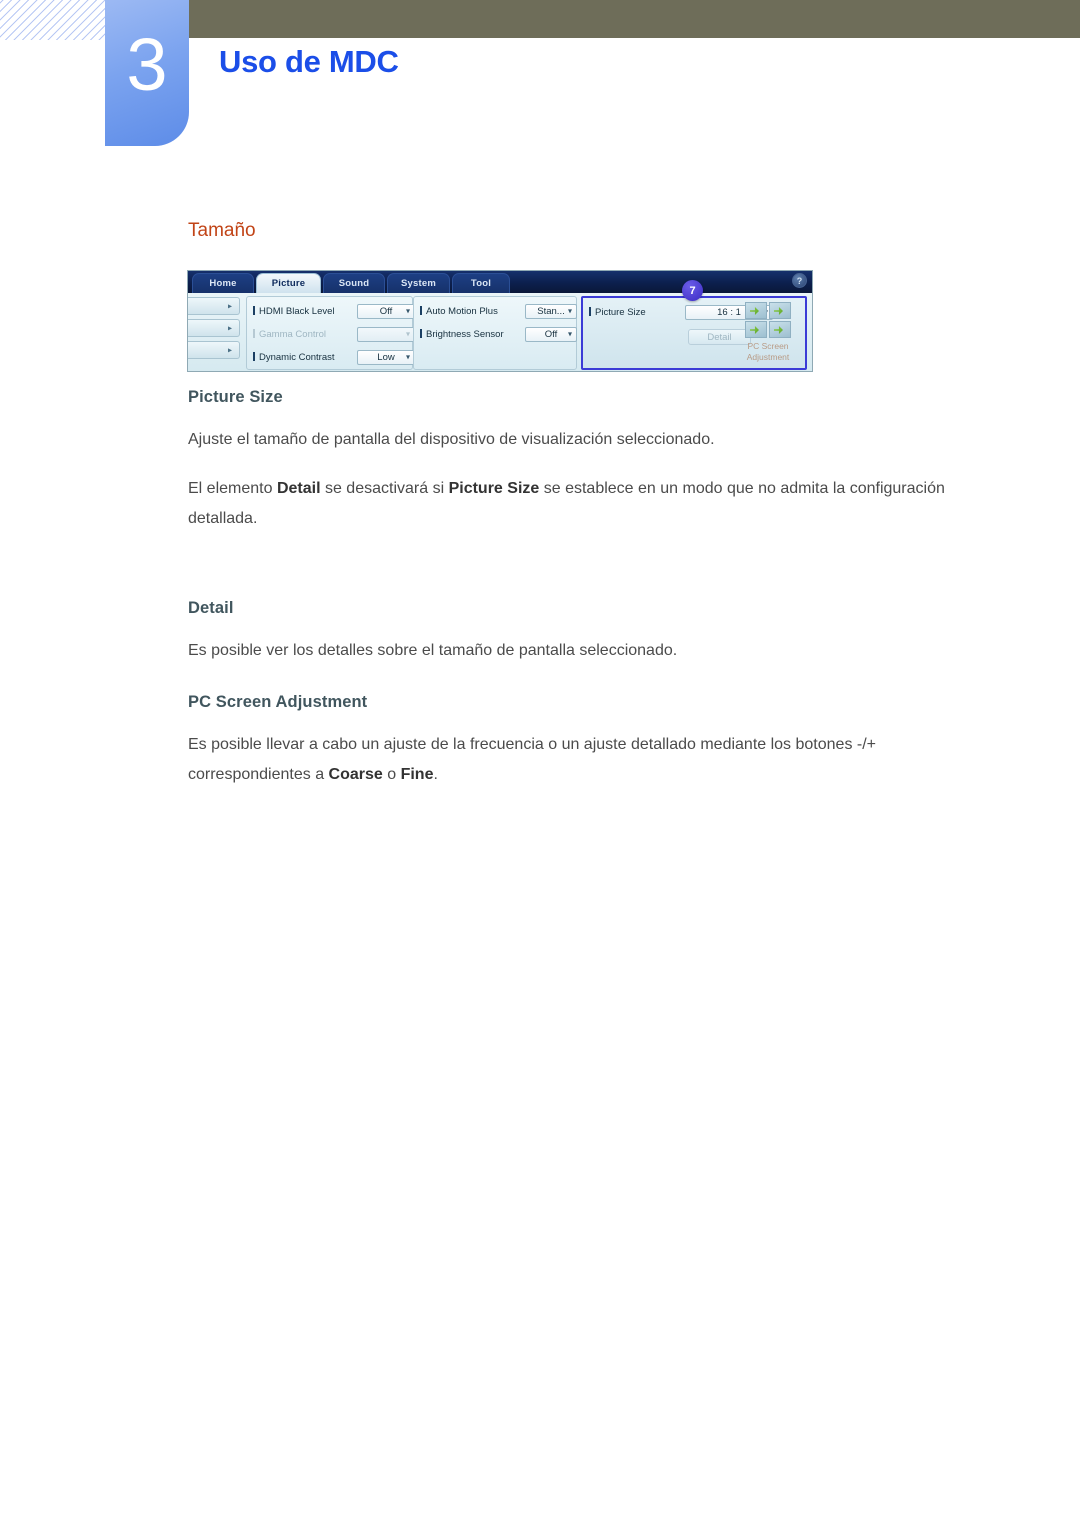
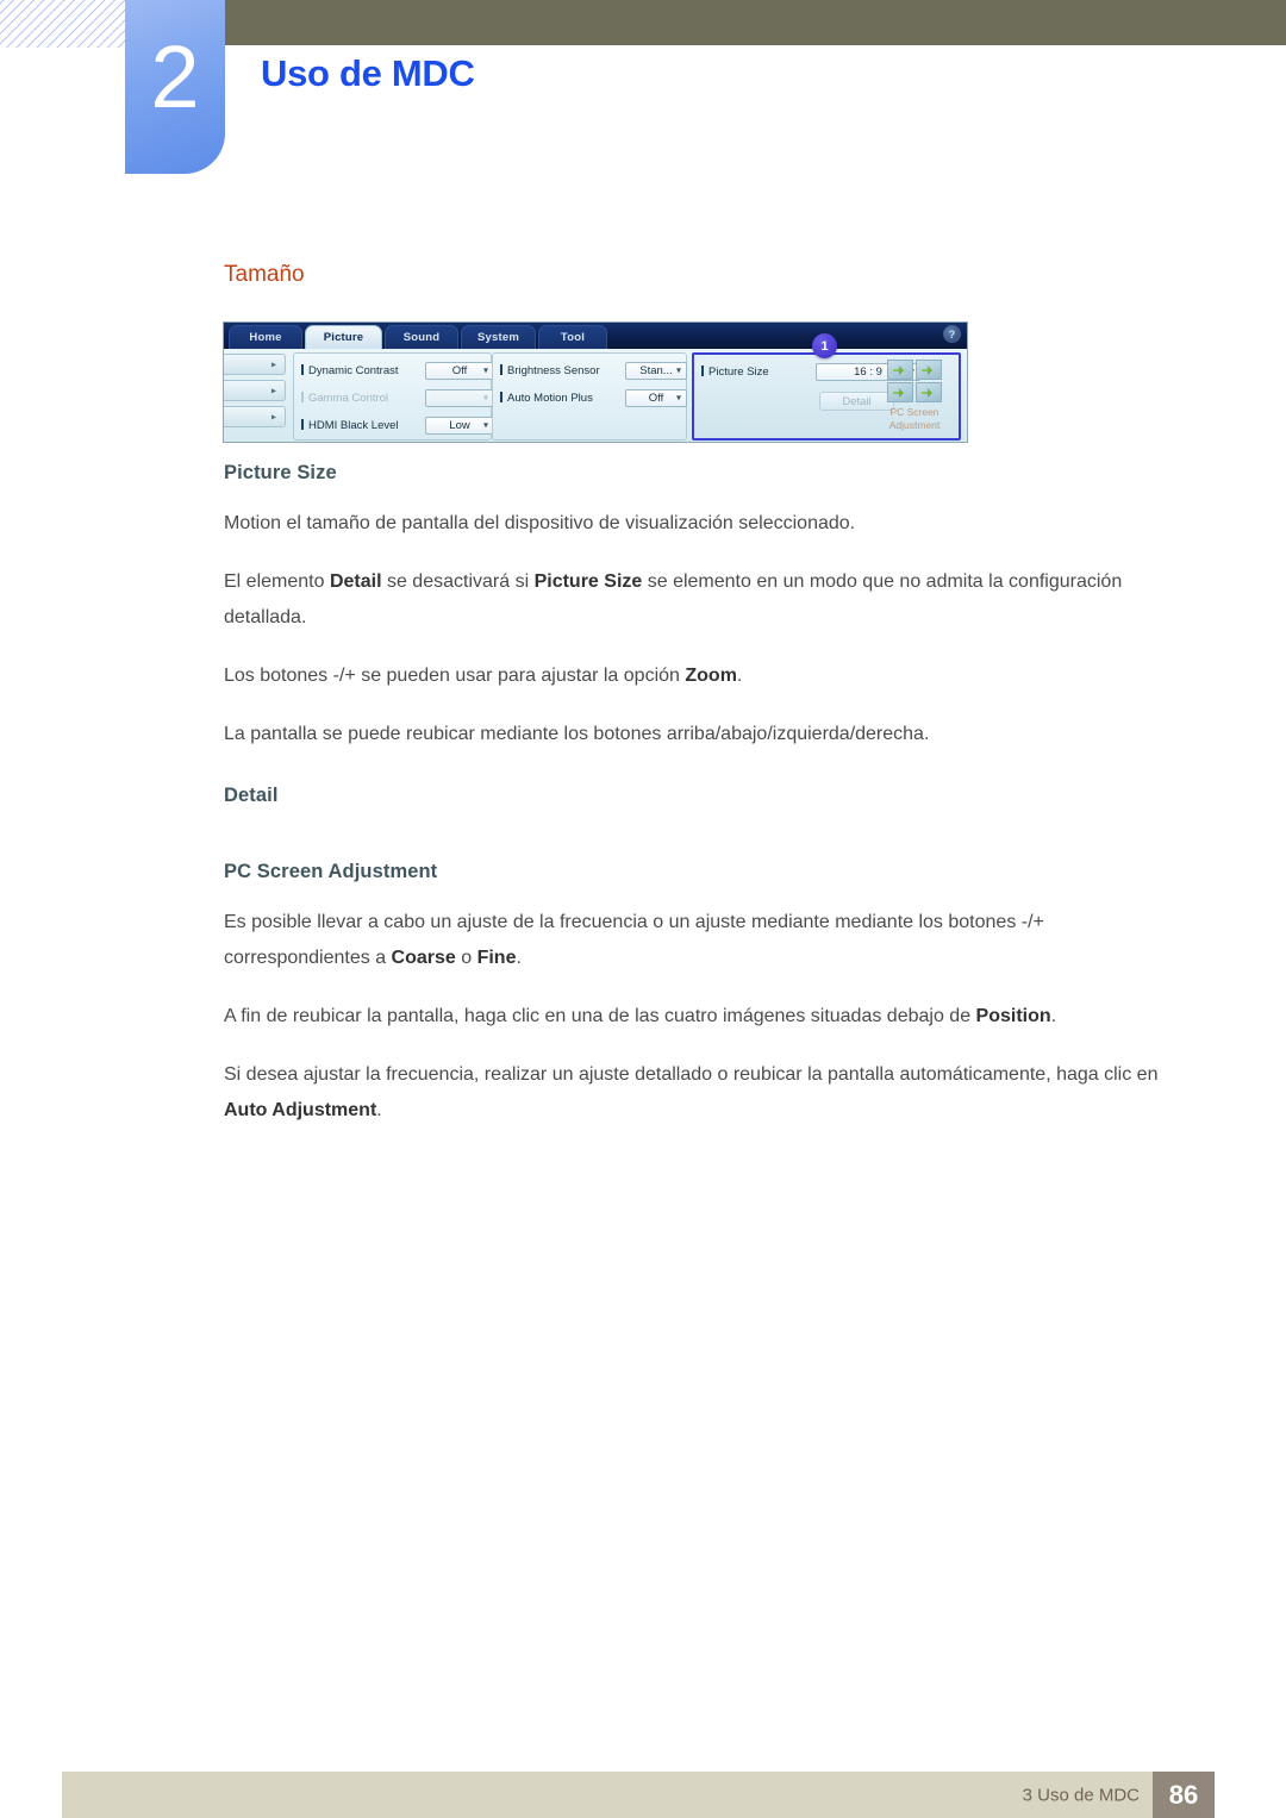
- 3
+ 2
  Uso de MDC
  Tamaño
  Home
  Picture
  Sound
  System
  Tool
  ?
- HDMI Black Level
+ Dynamic Contrast
  Off
  Gamma Control
- Dynamic Contrast
+ HDMI Black Level
  Low
- Auto Motion Plus
+ Brightness Sensor
  Stan...
- Brightness Sensor
+ Auto Motion Plus
  Off
  Picture Size
- 16 : 1
+ 16 : 9
  Detail
  PC Screen Adjustment
- 7
+ 1
  Picture Size
- Ajuste el tamaño de pantalla del dispositivo de visualización seleccionado.
+ Motion el tamaño de pantalla del dispositivo de visualización seleccionado.
- El elemento Detail se desactivará si Picture Size se establece en un modo que no admita la configuración detallada.
+ El elemento Detail se desactivará si Picture Size se elemento en un modo que no admita la configuración detallada.
+ Los botones -/+ se pueden usar para ajustar la opción Zoom.
+ La pantalla se puede reubicar mediante los botones arriba/abajo/izquierda/derecha.
  Detail
- Es posible ver los detalles sobre el tamaño de pantalla seleccionado.
  PC Screen Adjustment
- Es posible llevar a cabo un ajuste de la frecuencia o un ajuste detallado mediante los botones -/+ correspondientes a Coarse o Fine.
+ Es posible llevar a cabo un ajuste de la frecuencia o un ajuste mediante mediante los botones -/+ correspondientes a Coarse o Fine.
+ A fin de reubicar la pantalla, haga clic en una de las cuatro imágenes situadas debajo de Position.
+ Si desea ajustar la frecuencia, realizar un ajuste detallado o reubicar la pantalla automáticamente, haga clic en Auto Adjustment.
+ 3 Uso de MDC
+ 86
